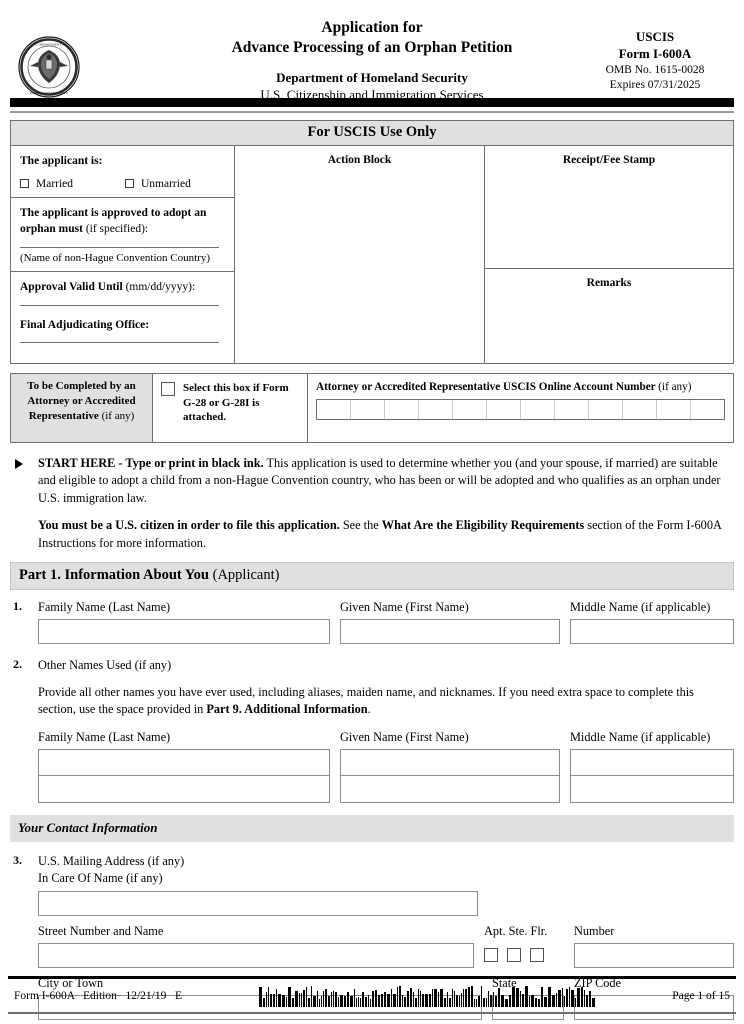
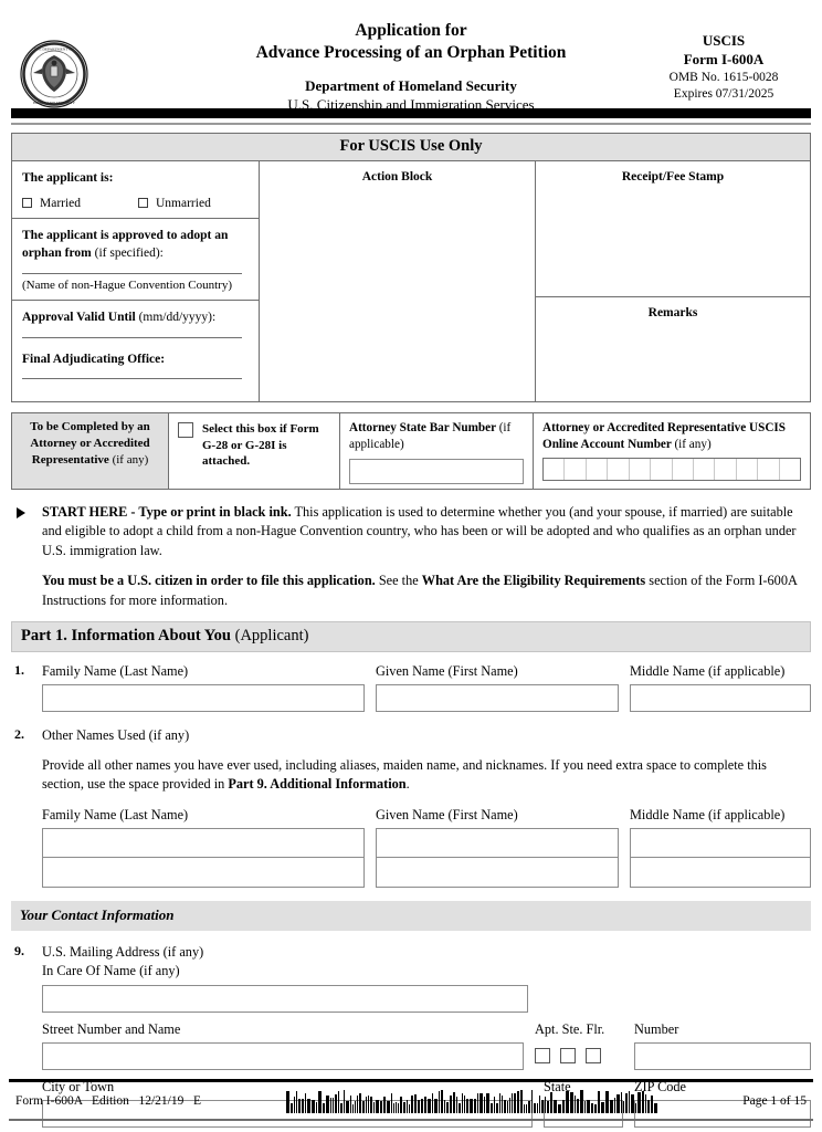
  Application for
  Advance Processing of an Orphan Petition
  Department of Homeland Security
  U.S. Citizenship and Immigration Services
  USCIS
  Form I-600A
  OMB No. 1615-0028
  Expires 07/31/2025
  For USCIS Use Only
  The applicant is:
  Married
  Unmarried
- The applicant is approved to adopt an orphan must (if specified):
+ The applicant is approved to adopt an orphan from (if specified):
  (Name of non-Hague Convention Country)
  Approval Valid Until (mm/dd/yyyy):
  Final Adjudicating Office:
  Action Block
  Receipt/Fee Stamp
  Remarks
  To be Completed by an Attorney or Accredited Representative (if any)
  Select this box if Form G-28 or G-28I is attached.
+ Attorney State Bar Number (if applicable)
  Attorney or Accredited Representative USCIS Online Account Number (if any)
  START HERE - Type or print in black ink. This application is used to determine whether you (and your spouse, if married) are suitable and eligible to adopt a child from a non-Hague Convention country, who has been or will be adopted and who qualifies as an orphan under U.S. immigration law.
  You must be a U.S. citizen in order to file this application. See the What Are the Eligibility Requirements section of the Form I-600A Instructions for more information.
  Part 1. Information About You (Applicant)
  1.
  Family Name (Last Name)
  Given Name (First Name)
  Middle Name (if applicable)
  2.
  Other Names Used (if any)
  Provide all other names you have ever used, including aliases, maiden name, and nicknames. If you need extra space to complete this section, use the space provided in Part 9. Additional Information.
  Family Name (Last Name)
  Given Name (First Name)
  Middle Name (if applicable)
  Your Contact Information
- 3.
+ 9.
  U.S. Mailing Address (if any)
  In Care Of Name (if any)
  Street Number and Name
  Apt. Ste. Flr.
  Number
  City or Town
  State
  ZIP Code
  Form I-600A Edition 12/21/19 E
  Page 1 of 15
